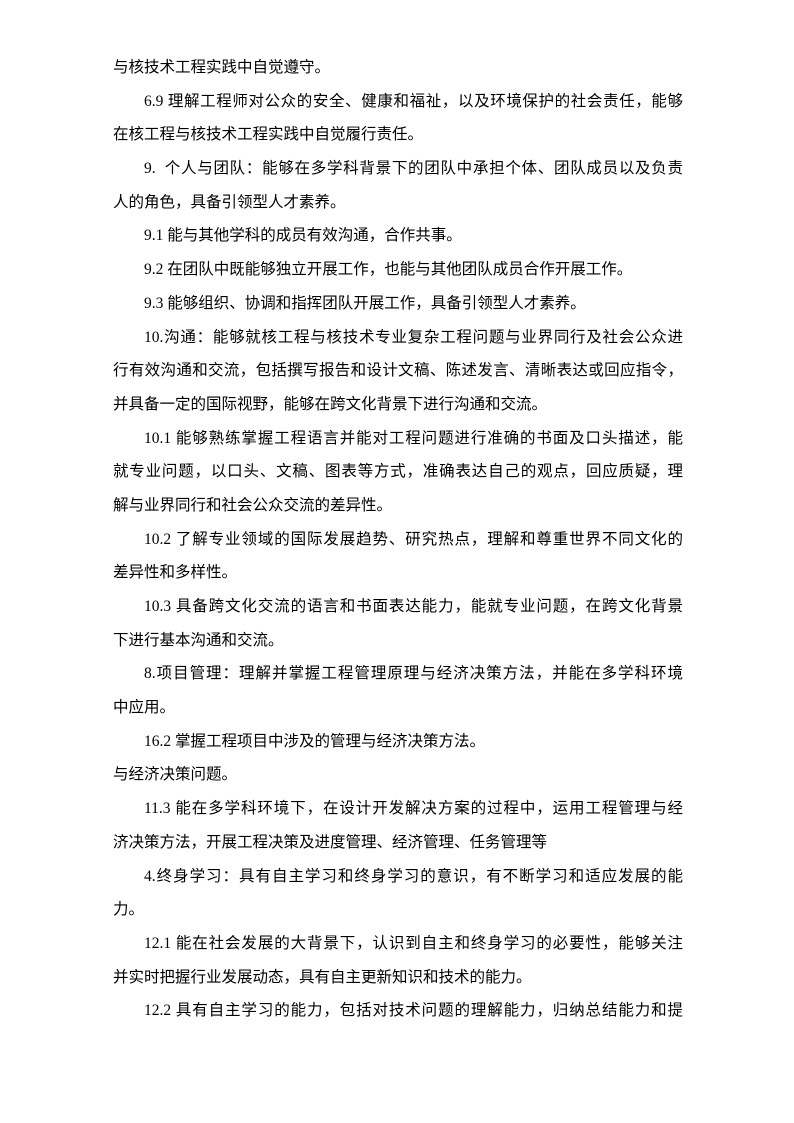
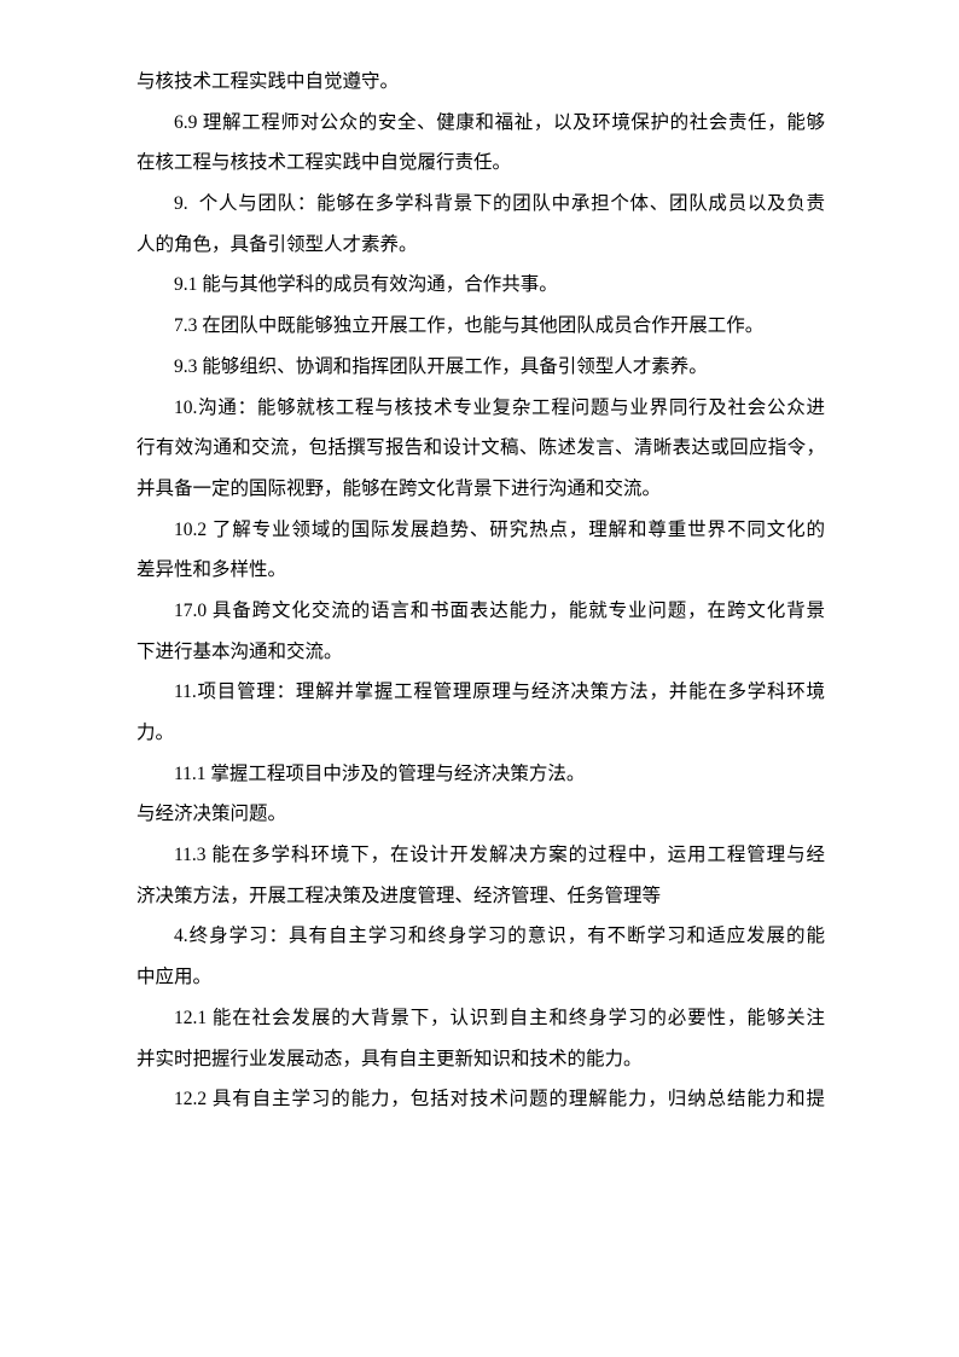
  与核技术工程实践中自觉遵守。
  6.9 理解工程师对公众的安全、健康和福祉，以及环境保护的社会责任，能够
  在核工程与核技术工程实践中自觉履行责任。
  9. 个人与团队：能够在多学科背景下的团队中承担个体、团队成员以及负责
  人的角色，具备引领型人才素养。
  9.1 能与其他学科的成员有效沟通，合作共事。
- 9.2 在团队中既能够独立开展工作，也能与其他团队成员合作开展工作。
+ 7.3 在团队中既能够独立开展工作，也能与其他团队成员合作开展工作。
  9.3 能够组织、协调和指挥团队开展工作，具备引领型人才素养。
  10.沟通：能够就核工程与核技术专业复杂工程问题与业界同行及社会公众进
  行有效沟通和交流，包括撰写报告和设计文稿、陈述发言、清晰表达或回应指令，
  并具备一定的国际视野，能够在跨文化背景下进行沟通和交流。
- 10.1 能够熟练掌握工程语言并能对工程问题进行准确的书面及口头描述，能
- 就专业问题，以口头、文稿、图表等方式，准确表达自己的观点，回应质疑，理
- 解与业界同行和社会公众交流的差异性。
  10.2 了解专业领域的国际发展趋势、研究热点，理解和尊重世界不同文化的
  差异性和多样性。
- 10.3 具备跨文化交流的语言和书面表达能力，能就专业问题，在跨文化背景
+ 17.0 具备跨文化交流的语言和书面表达能力，能就专业问题，在跨文化背景
  下进行基本沟通和交流。
- 8.项目管理：理解并掌握工程管理原理与经济决策方法，并能在多学科环境
+ 11.项目管理：理解并掌握工程管理原理与经济决策方法，并能在多学科环境
- 中应用。
+ 力。
- 16.2 掌握工程项目中涉及的管理与经济决策方法。
+ 11.1 掌握工程项目中涉及的管理与经济决策方法。
  与经济决策问题。
  11.3 能在多学科环境下，在设计开发解决方案的过程中，运用工程管理与经
  济决策方法，开展工程决策及进度管理、经济管理、任务管理等
  4.终身学习：具有自主学习和终身学习的意识，有不断学习和适应发展的能
- 力。
+ 中应用。
  12.1 能在社会发展的大背景下，认识到自主和终身学习的必要性，能够关注
  并实时把握行业发展动态，具有自主更新知识和技术的能力。
  12.2 具有自主学习的能力，包括对技术问题的理解能力，归纳总结能力和提
